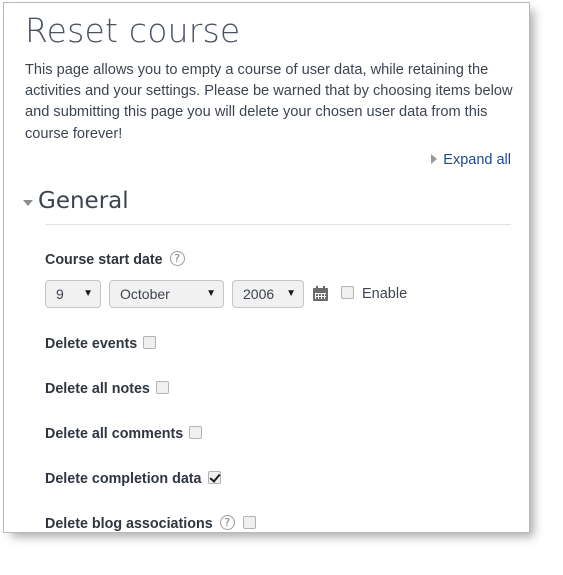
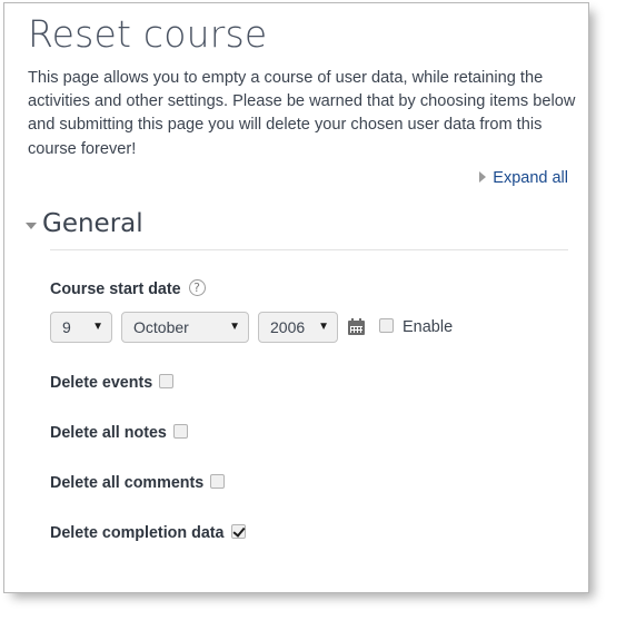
  Reset course
- This page allows you to empty a course of user data, while retaining the activities and your settings. Please be warned that by choosing items below and submitting this page you will delete your chosen user data from this course forever!
+ This page allows you to empty a course of user data, while retaining the activities and other settings. Please be warned that by choosing items below and submitting this page you will delete your chosen user data from this course forever!
  Expand all
  General
  Course start date ?
  9
  ▼
  October
  ▼
  2006
  ▼
  Enable
  Delete events
  Delete all notes
  Delete all comments
  Delete completion data
- Delete blog associations ?
